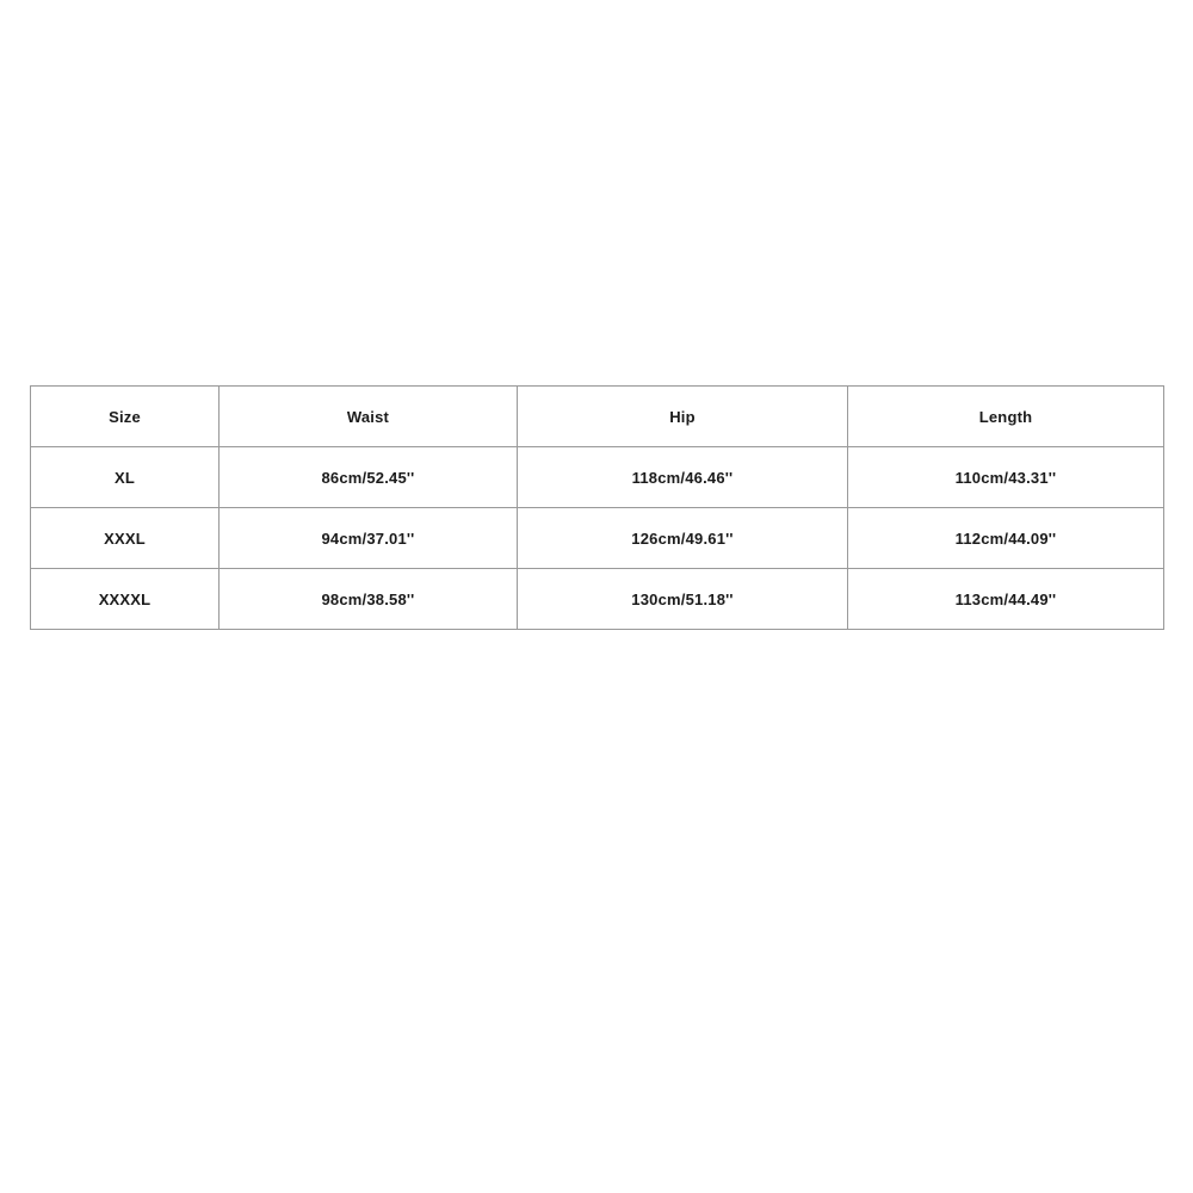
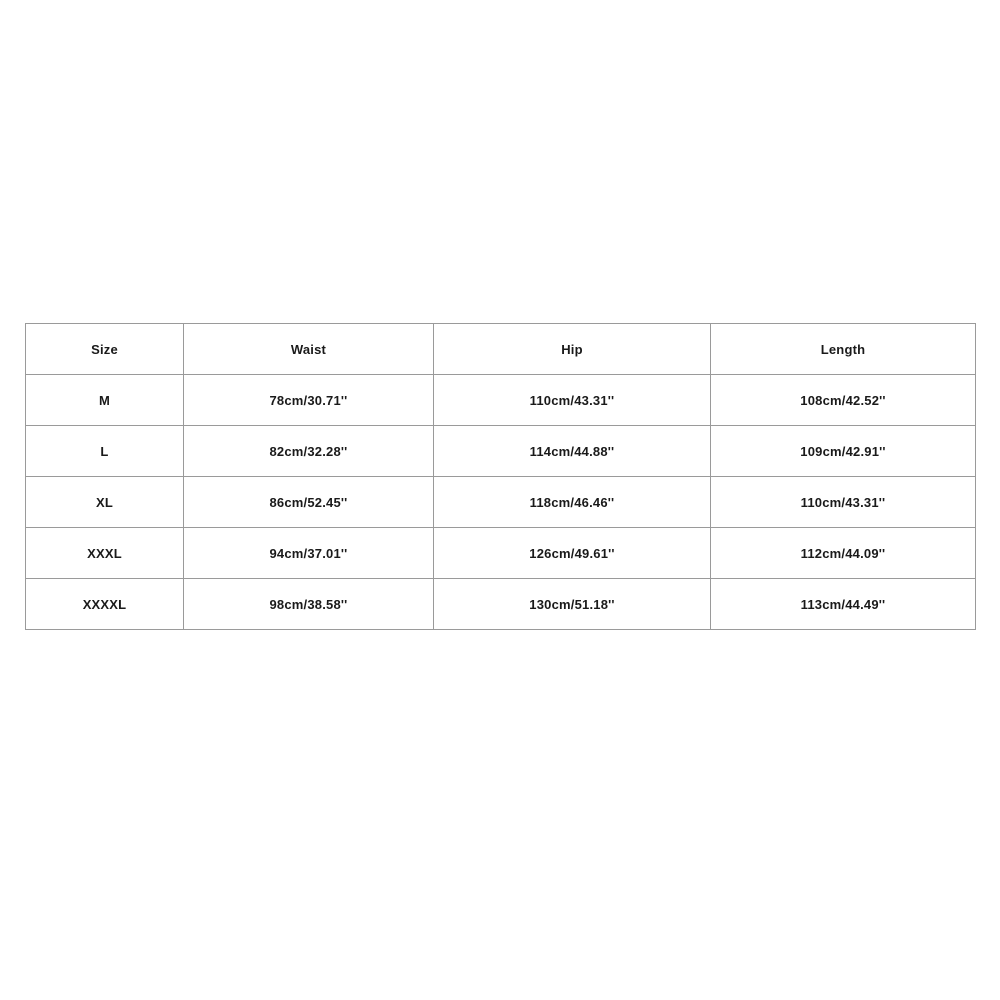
  Size	Waist	Hip	Length
+ M	78cm/30.71''	110cm/43.31''	108cm/42.52''
+ L	82cm/32.28''	114cm/44.88''	109cm/42.91''
  XL	86cm/52.45''	118cm/46.46''	110cm/43.31''
  XXXL	94cm/37.01''	126cm/49.61''	112cm/44.09''
  XXXXL	98cm/38.58''	130cm/51.18''	113cm/44.49''
